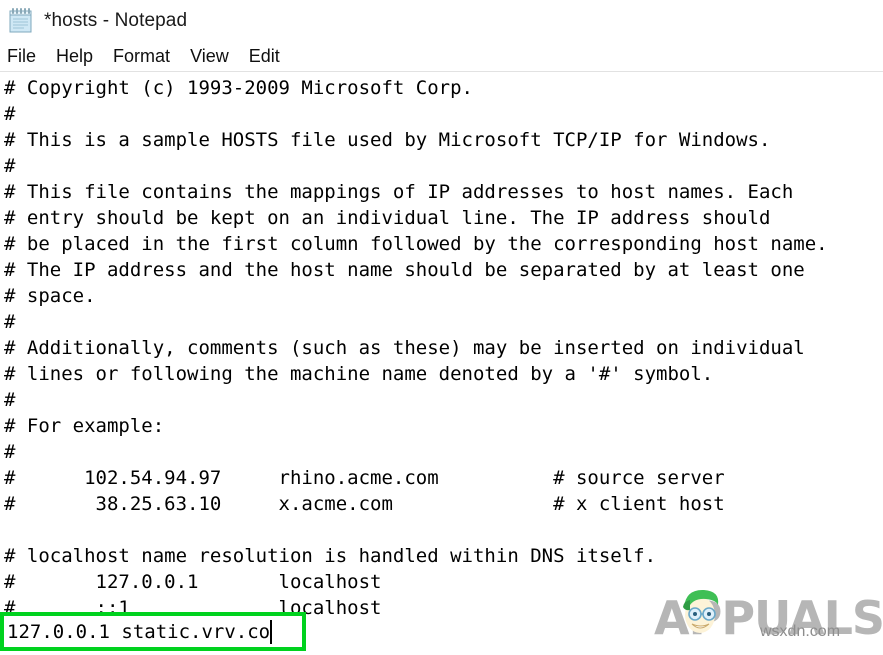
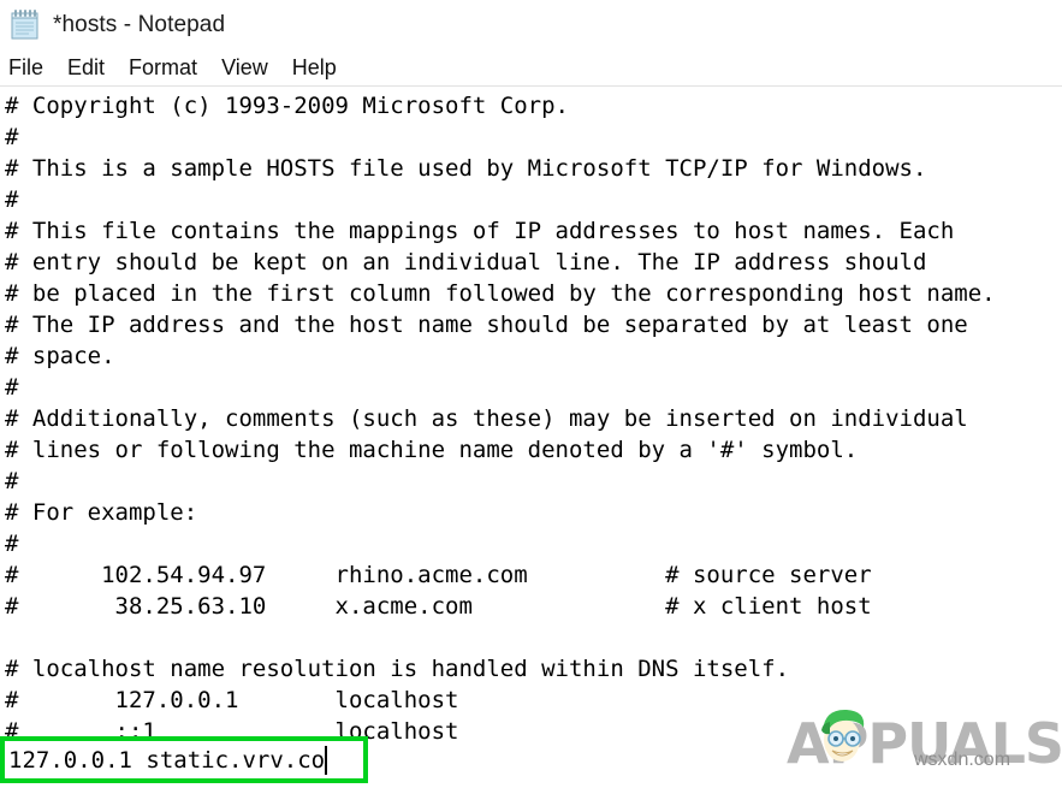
  *hosts - Notepad
  File
- Help
+ Edit
  Format
  View
- Edit
+ Help
  # Copyright (c) 1993-2009 Microsoft Corp.
  #
  # This is a sample HOSTS file used by Microsoft TCP/IP for Windows.
  #
  # This file contains the mappings of IP addresses to host names. Each
  # entry should be kept on an individual line. The IP address should
  # be placed in the first column followed by the corresponding host name.
  # The IP address and the host name should be separated by at least one
  # space.
  #
  # Additionally, comments (such as these) may be inserted on individual
  # lines or following the machine name denoted by a '#' symbol.
  #
  # For example:
  #
  # 102.54.94.97 rhino.acme.com # source server
  # 38.25.63.10 x.acme.com # x client host
  # localhost name resolution is handled within DNS itself.
  # 127.0.0.1 localhost
  # ::1 localhost
  127.0.0.1 static.vrv.co
  APUALS
  wsxdn.com
